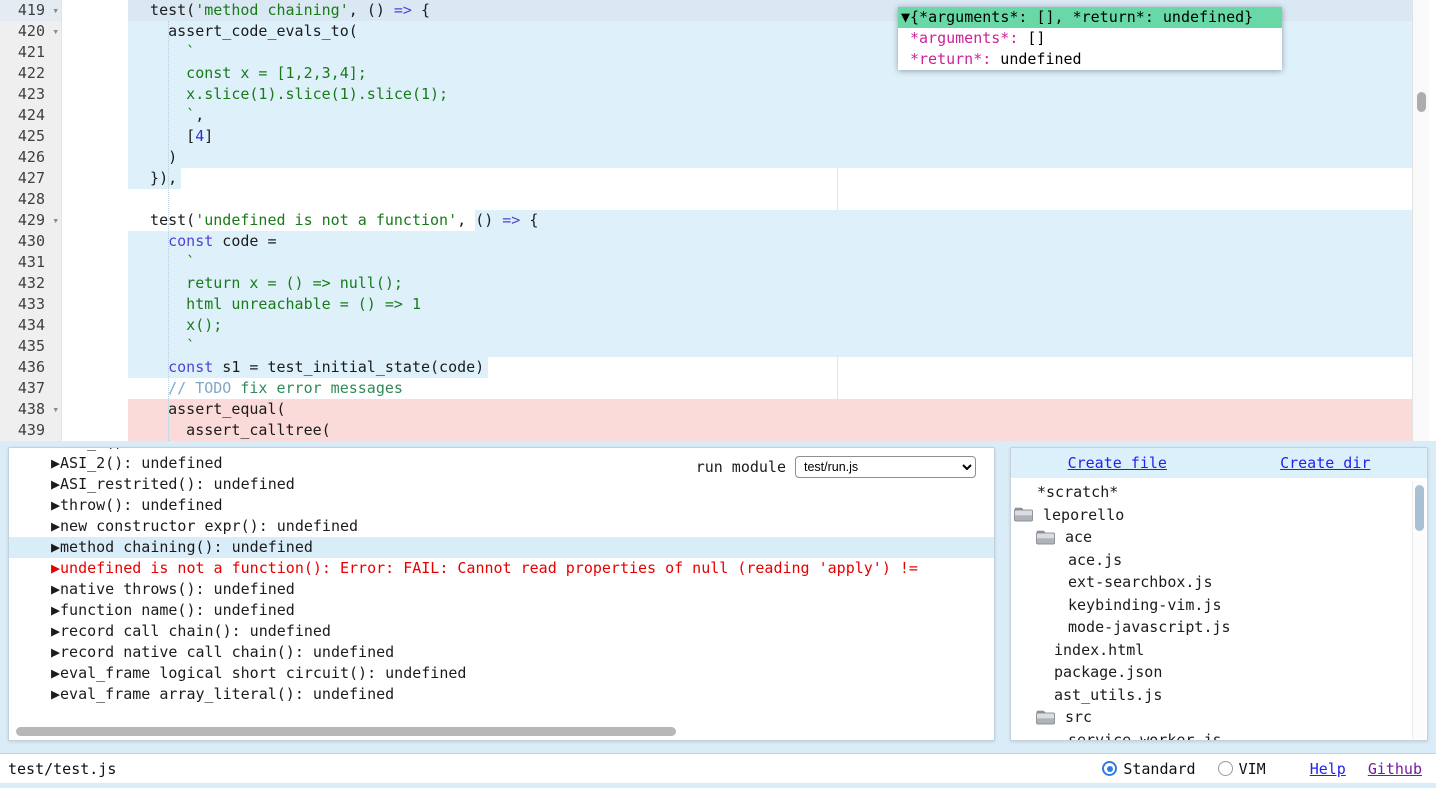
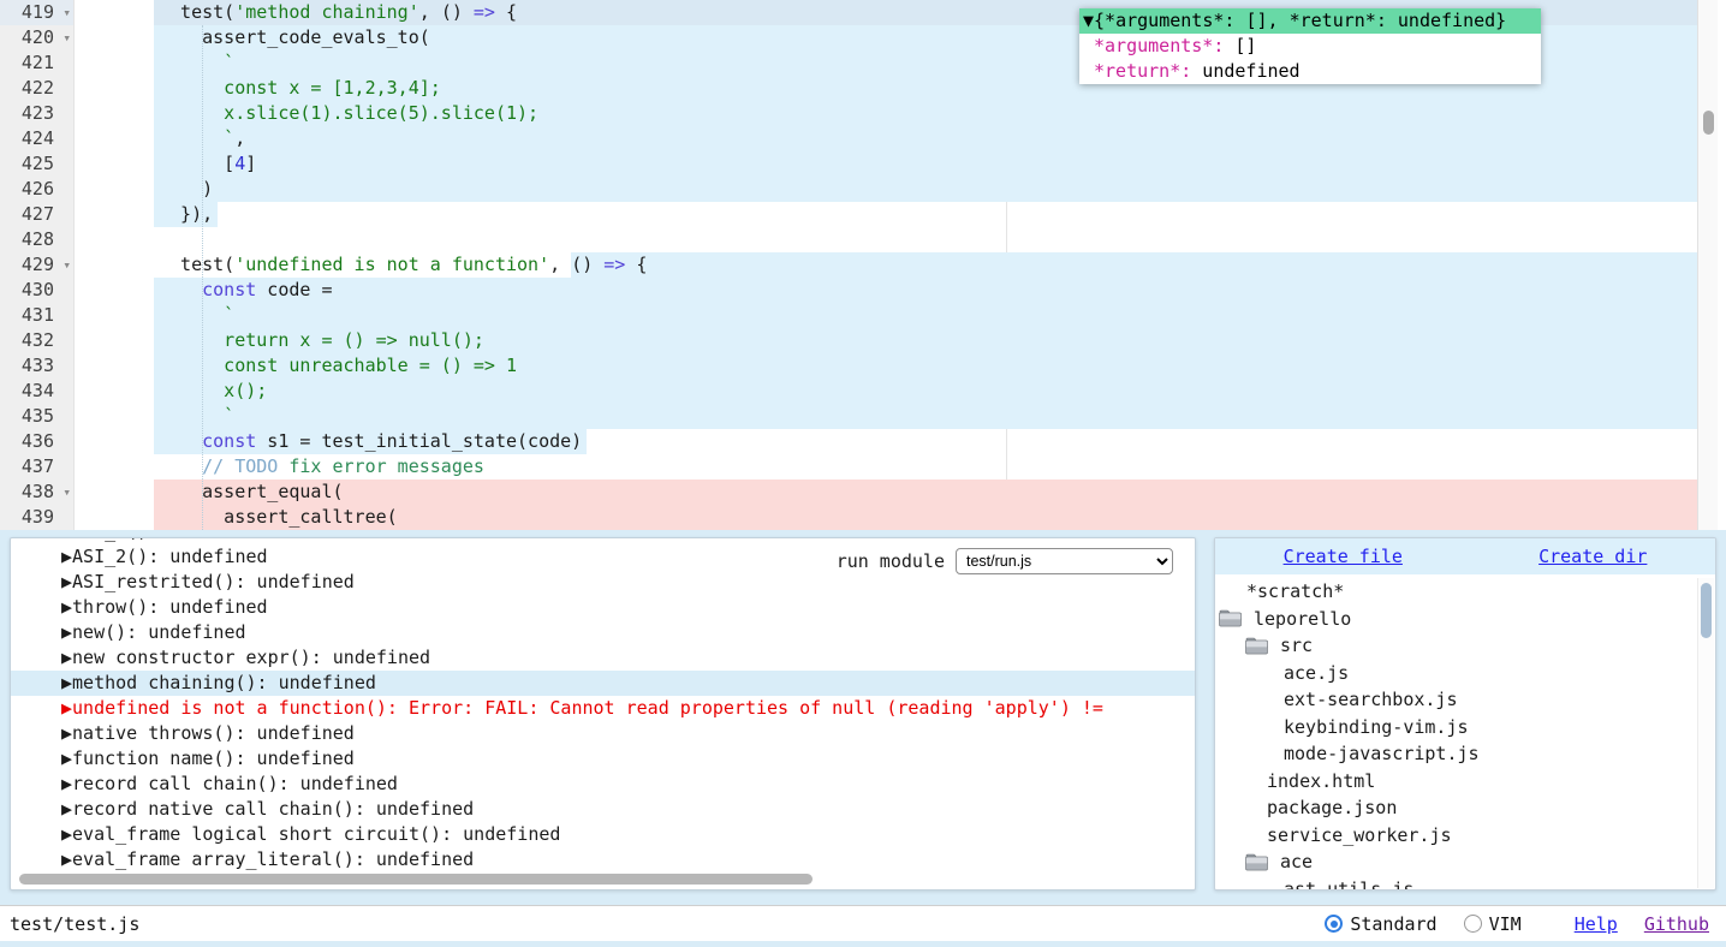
  419
  ▾
  420
  ▾
  421
  422
  423
  424
  425
  426
  427
  428
  429
  ▾
  430
  431
  432
  433
  434
  435
  436
  437
  438
  ▾
  439
  test('method chaining', () => {
  assert_code_evals_to(
  `
  const x = [1,2,3,4];
- x.slice(1).slice(1).slice(1);
+ x.slice(1).slice(5).slice(1);
  `,
  [4]
  )
  }),
  test('undefined is not a function', () => {
  const code =
  `
  return x = () => null();
- html unreachable = () => 1
+ const unreachable = () => 1
  x();
  `
  const s1 = test_initial_state(code)
  // TODO fix error messages
  assert_equal(
  assert_calltree(
  ▼{*arguments*: [], *return*: undefined}
  *arguments*: []
  *return*: undefined
  run module
  test/run.js
  ▶ASI_2(): undefined
  ▶ASI_restrited(): undefined
  ▶throw(): undefined
+ ▶new(): undefined
  ▶new constructor expr(): undefined
  ▶method chaining(): undefined
  ▶undefined is not a function(): Error: FAIL: Cannot read properties of null (reading 'apply') !=
  ▶native throws(): undefined
  ▶function name(): undefined
  ▶record call chain(): undefined
  ▶record native call chain(): undefined
  ▶eval_frame logical short circuit(): undefined
  ▶eval_frame array_literal(): undefined
  Create file
  Create dir
  *scratch*
  leporello
- ace
+ src
  ace.js
  ext-searchbox.js
  keybinding-vim.js
  mode-javascript.js
  index.html
  package.json
- ast_utils.js
+ service_worker.js
- src
+ ace
- service_worker.js
+ ast_utils.js
  test/test.js
  Standard
  VIM
  Help
  Github
